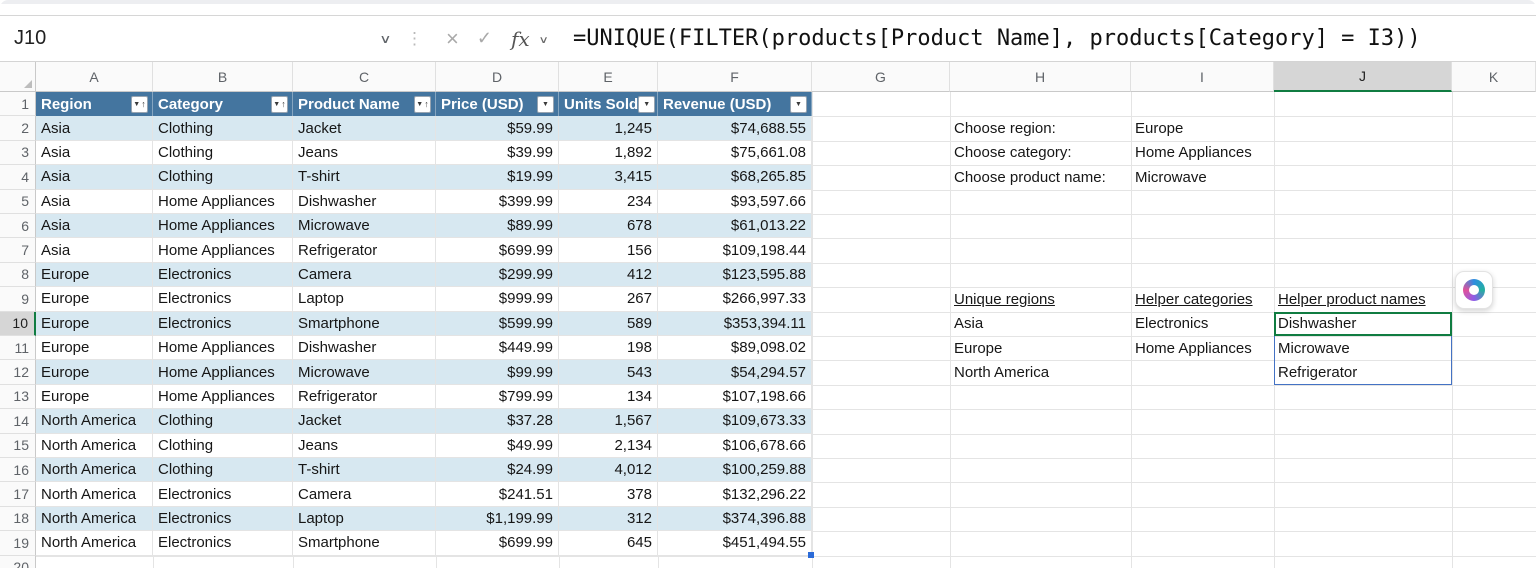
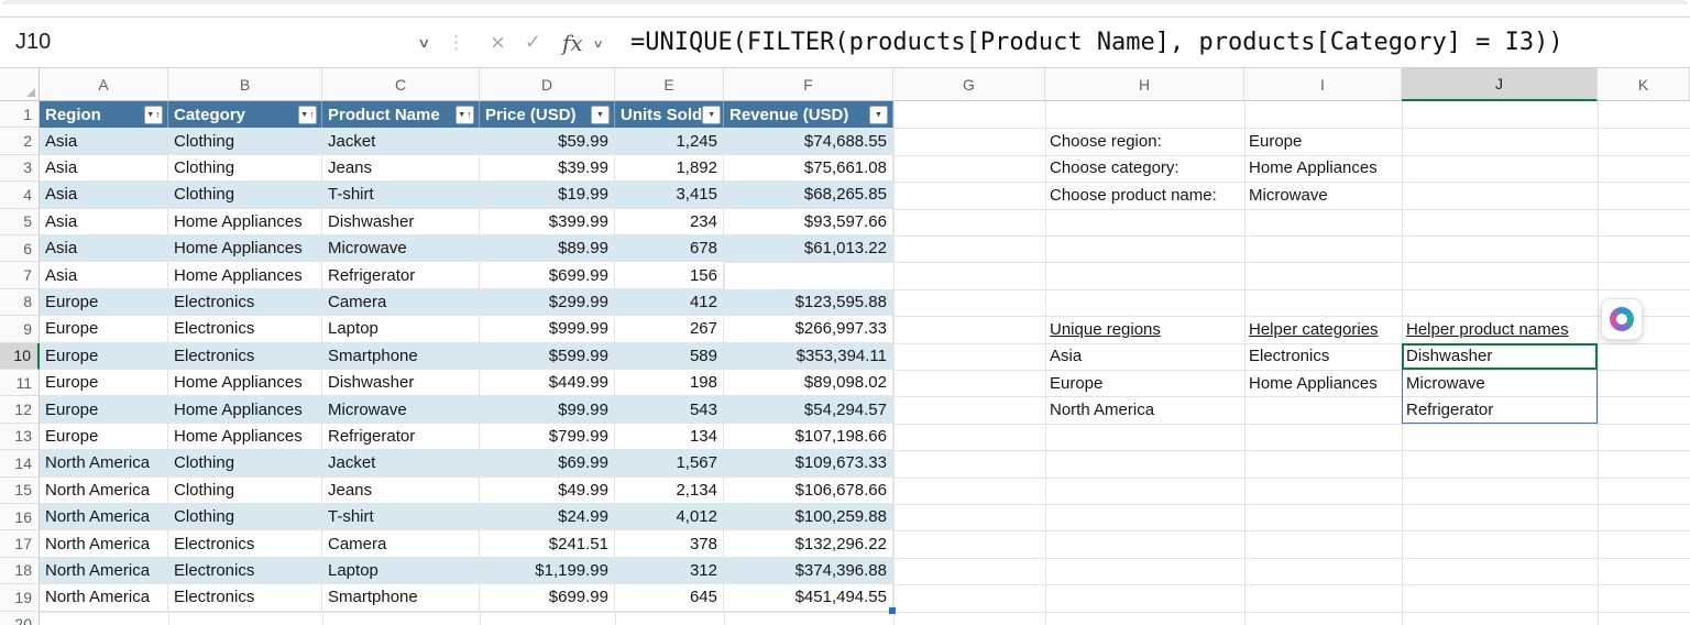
  J10
  ∨
  ⋮
  ×
  ✓
  fx
  ∨
  =UNIQUE(FILTER(products[Product Name], products[Category] = I3))
  A
  B
  C
  D
  E
  F
  G
  H
  I
  J
  K
  1
  2
  3
  4
  5
  6
  7
  8
  9
  10
  11
  12
  13
  14
  15
  16
  17
  18
  19
  20
  Region
  ↑
  Category
  ↑
  Product Name
  ↑
  Price (USD)
  Units Sold
  Revenue (USD)
  Asia
  Clothing
  Jacket
  $59.99
  1,245
  $74,688.55
  Asia
  Clothing
  Jeans
  $39.99
  1,892
  $75,661.08
  Asia
  Clothing
  T-shirt
  $19.99
  3,415
  $68,265.85
  Asia
  Home Appliances
  Dishwasher
  $399.99
  234
  $93,597.66
  Asia
  Home Appliances
  Microwave
  $89.99
  678
  $61,013.22
  Asia
  Home Appliances
  Refrigerator
  $699.99
  156
- $109,198.44
  Europe
  Electronics
  Camera
  $299.99
  412
  $123,595.88
  Europe
  Electronics
  Laptop
  $999.99
  267
  $266,997.33
  Europe
  Electronics
  Smartphone
  $599.99
  589
  $353,394.11
  Europe
  Home Appliances
  Dishwasher
  $449.99
  198
  $89,098.02
  Europe
  Home Appliances
  Microwave
  $99.99
  543
  $54,294.57
  Europe
  Home Appliances
  Refrigerator
  $799.99
  134
  $107,198.66
  North America
  Clothing
  Jacket
- $37.28
+ $69.99
  1,567
  $109,673.33
  North America
  Clothing
  Jeans
  $49.99
  2,134
  $106,678.66
  North America
  Clothing
  T-shirt
  $24.99
  4,012
  $100,259.88
  North America
  Electronics
  Camera
  $241.51
  378
  $132,296.22
  North America
  Electronics
  Laptop
  $1,199.99
  312
  $374,396.88
  North America
  Electronics
  Smartphone
  $699.99
  645
  $451,494.55
  Choose region:
  Europe
  Choose category:
  Home Appliances
  Choose product name:
  Microwave
  Unique regions
  Helper categories
  Helper product names
  Asia
  Electronics
  Dishwasher
  Europe
  Home Appliances
  Microwave
  North America
  Refrigerator
